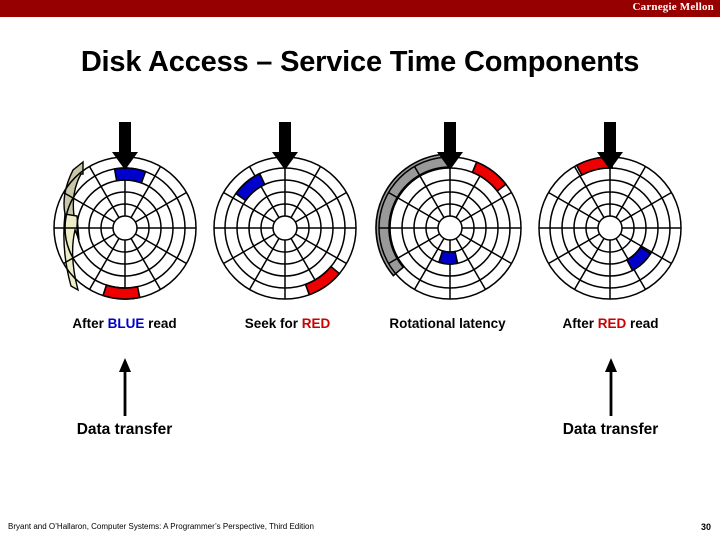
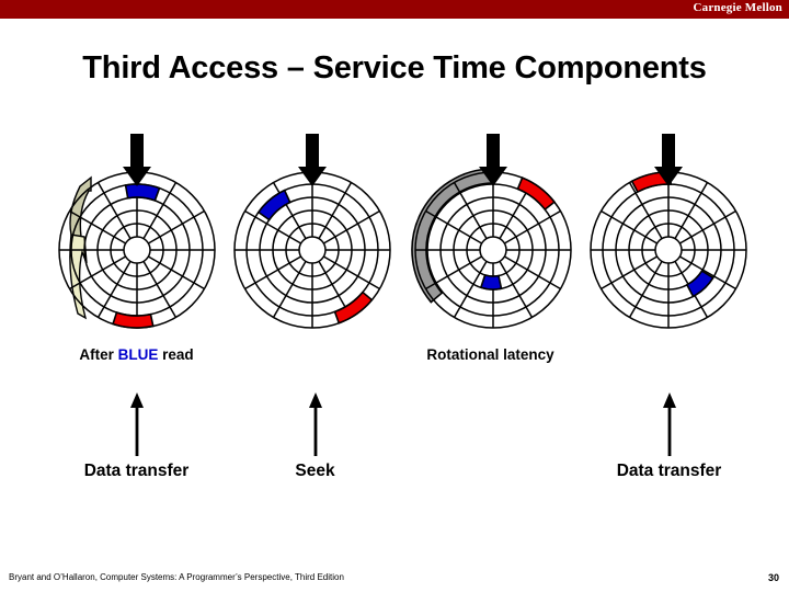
  Carnegie Mellon
- Disk Access – Service Time Components
+ Third Access – Service Time Components
  After BLUE read
- Seek for RED
  Rotational latency
- After RED read
  Data transfer
+ Seek
  Data transfer
  Bryant and O’Hallaron, Computer Systems: A Programmer’s Perspective, Third Edition
  30
